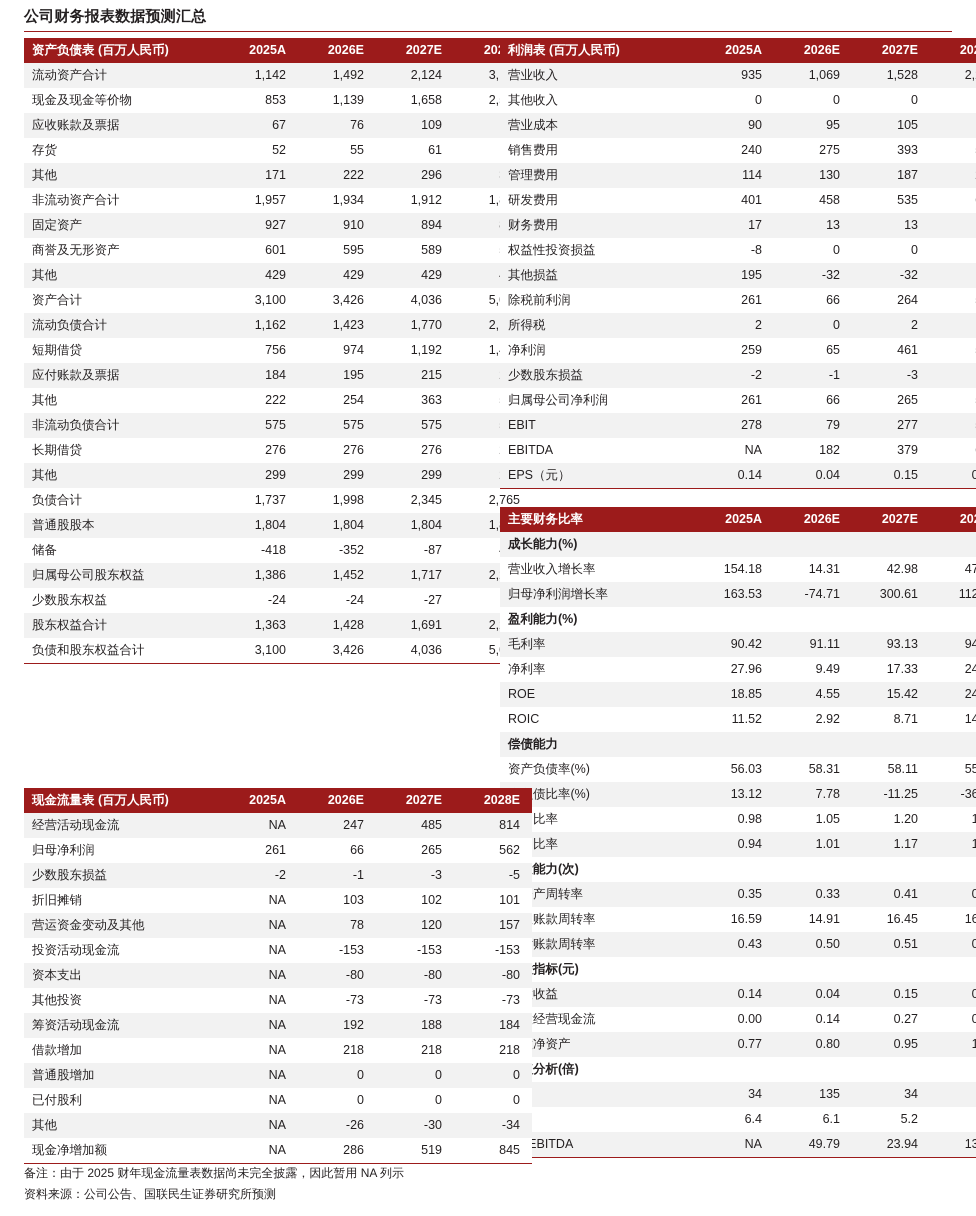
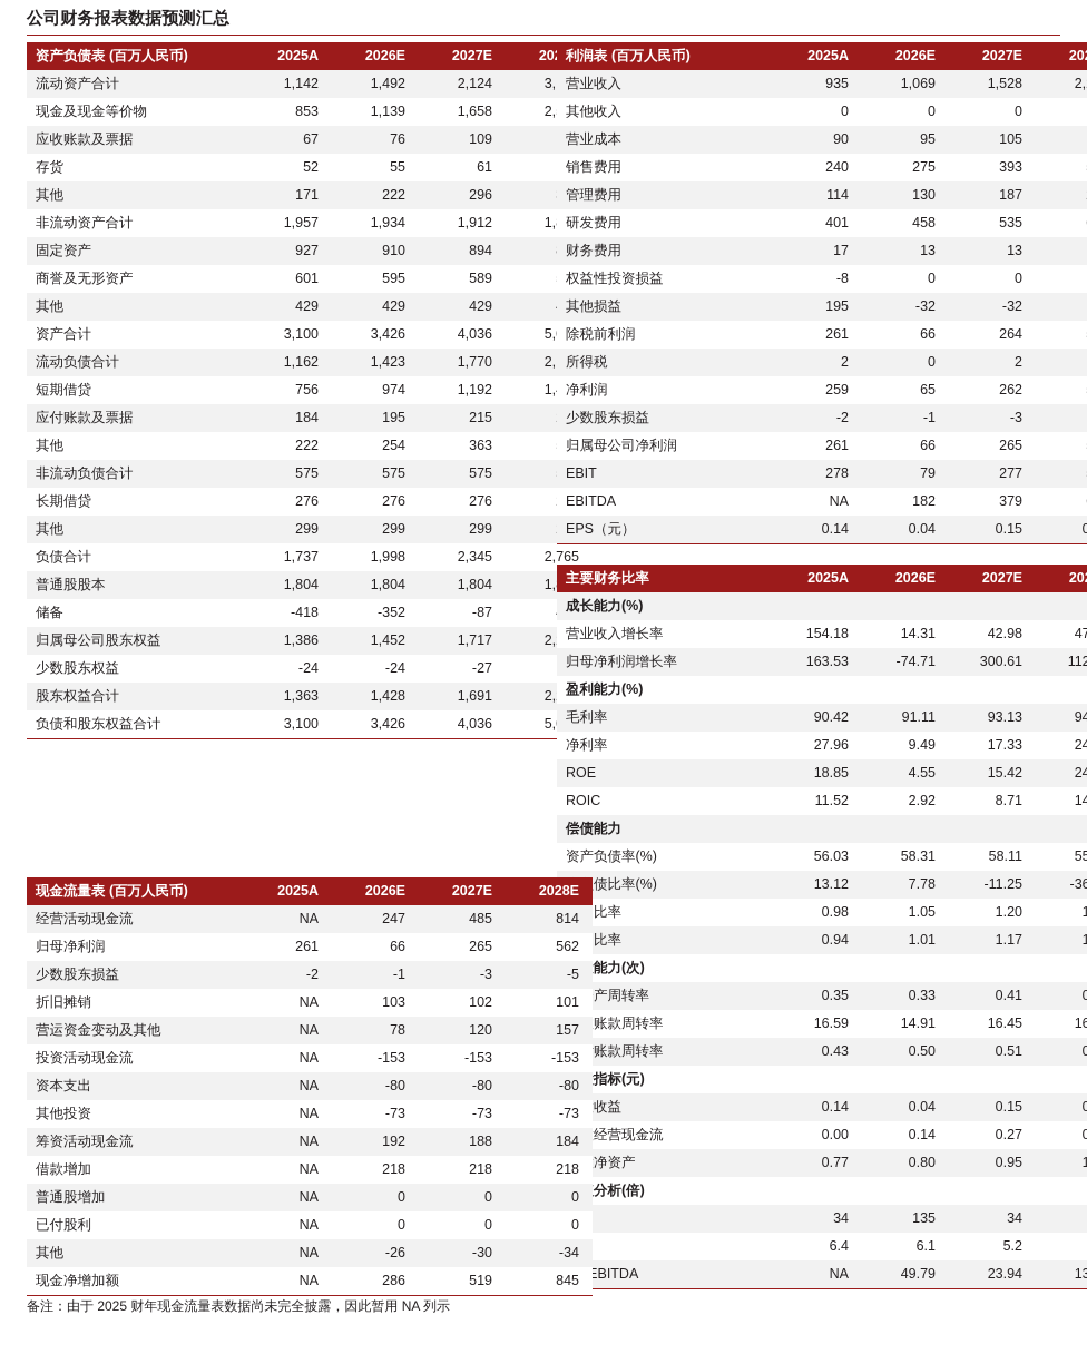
  公司财务报表数据预测汇总
  资产负债表 (百万人民币)	2025A	2026E	2027E	20
  流动资产合计	1,142	1,492	2,124	3,
  现金及现金等价物	853	1,139	1,658	2,
  应收账款及票据	67	76	109
  存货	52	55	61
  其他	171	222	296
  非流动资产合计	1,957	1,934	1,912	1,
  固定资产	927	910	894
  商誉及无形资产	601	595	589
  其他	429	429	429
  资产合计	3,100	3,426	4,036	5,
  流动负债合计	1,162	1,423	1,770	2,
  短期借贷	756	974	1,192	1,
  应付账款及票据	184	195	215
  其他	222	254	363
  非流动负债合计	575	575	575
  长期借贷	276	276	276
  其他	299	299	299
  负债合计	1,737	1,998	2,345	2,765
  普通股股本	1,804	1,804	1,804	1,
  储备	-418	-352	-87
  归属母公司股东权益	1,386	1,452	1,717	2,
  少数股东权益	-24	-24	-27
  股东权益合计	1,363	1,428	1,691	2,
  负债和股东权益合计	3,100	3,426	4,036	5,
  利润表 (百万人民币)	2025A	2026E	2027E	20
  营业收入	935	1,069	1,528	2,
  其他收入	0	0	0
  营业成本	90	95	105
  销售费用	240	275	393
  管理费用	114	130	187
  研发费用	401	458	535
  财务费用	17	13	13
  权益性投资损益	-8	0	0
  其他损益	195	-32	-32
  除税前利润	261	66	264
  所得税	2	0	2
- 净利润	259	65	461
+ 净利润	259	65	262
  少数股东损益	-2	-1	-3
  归属母公司净利润	261	66	265
  EBIT	278	79	277
  EBITDA	NA	182	379
  EPS（元）	0.14	0.04	0.15	0
  主要财务比率	2025A	2026E	2027E	20
  成长能力(%)
  营业收入增长率	154.18	14.31	42.98	47
  归母净利润增长率	163.53	-74.71	300.61	112
  盈利能力(%)
  毛利率	90.42	91.11	93.13	94
  净利率	27.96	9.49	17.33	24
  ROE	18.85	4.55	15.42	24
  ROIC	11.52	2.92	8.71	14
  偿债能力
  资产负债率(%)	56.03	58.31	58.11	55
  债比率(%)	13.12	7.78	-11.25	-36
  比率	0.98	1.05	1.20	1
  比率	0.94	1.01	1.17	1
  能力(次)
  产周转率	0.35	0.33	0.41	0
  账款周转率	16.59	14.91	16.45	16
  账款周转率	0.43	0.50	0.51	0
  指标(元)
  收益	0.14	0.04	0.15	0
  经营现金流	0.00	0.14	0.27	0
  净资产	0.77	0.80	0.95	1
  分析(倍)
  	34	135	34
  	6.4	6.1	5.2
  EBITDA	NA	49.79	23.94	13
  现金流量表 (百万人民币)	2025A	2026E	2027E	2028E
  经营活动现金流	NA	247	485	814
  归母净利润	261	66	265	562
  少数股东损益	-2	-1	-3	-5
  折旧摊销	NA	103	102	101
  营运资金变动及其他	NA	78	120	157
  投资活动现金流	NA	-153	-153	-153
  资本支出	NA	-80	-80	-80
  其他投资	NA	-73	-73	-73
  筹资活动现金流	NA	192	188	184
  借款增加	NA	218	218	218
  普通股增加	NA	0	0	0
  已付股利	NA	0	0	0
  其他	NA	-26	-30	-34
  现金净增加额	NA	286	519	845
  备注：由于 2025 财年现金流量表数据尚未完全披露，因此暂用 NA 列示
- 资料来源：公司公告、国联民生证券研究所预测
